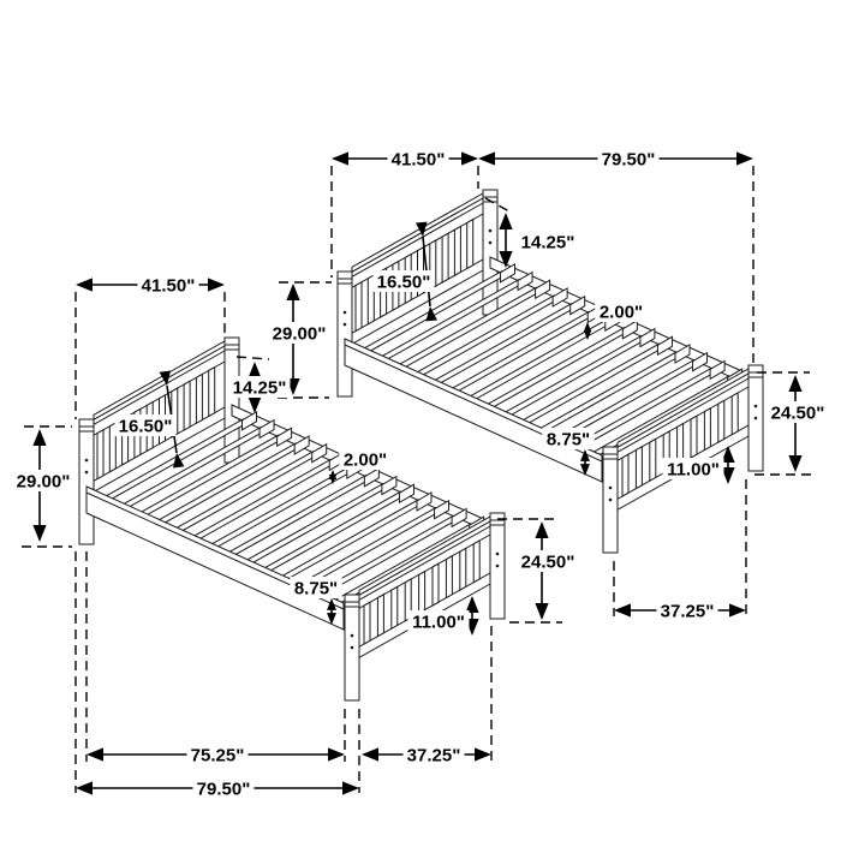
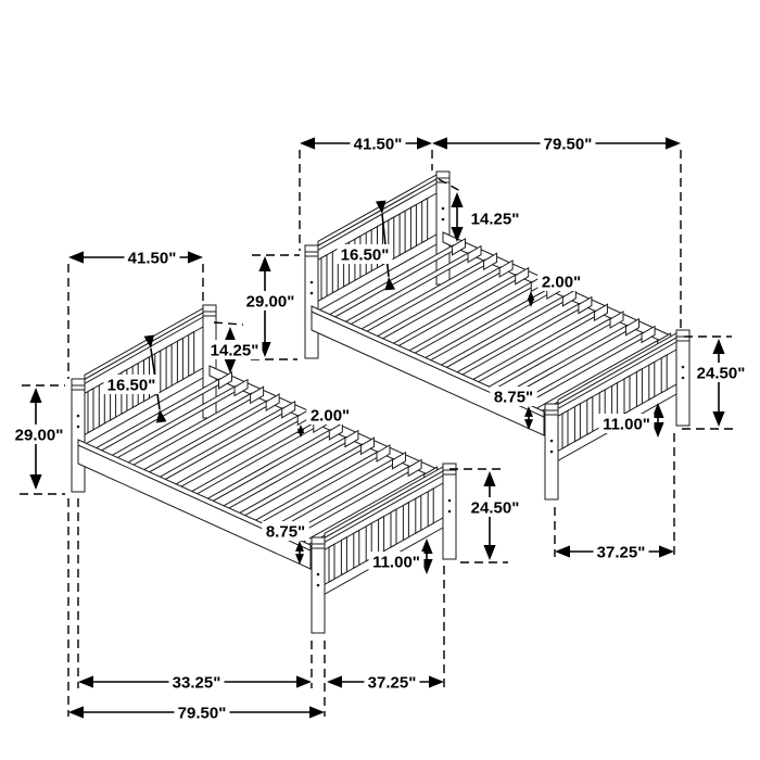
  41.50"
  79.50"
  37.25"
  41.50"
  37.25"
- 75.25"
+ 33.25"
  79.50"
  29.00"
  14.25"
  2.00"
  8.75"
  11.00"
  24.50"
  29.00"
  14.25"
  2.00"
  8.75"
  11.00"
  24.50"
  16.50"
  16.50"
